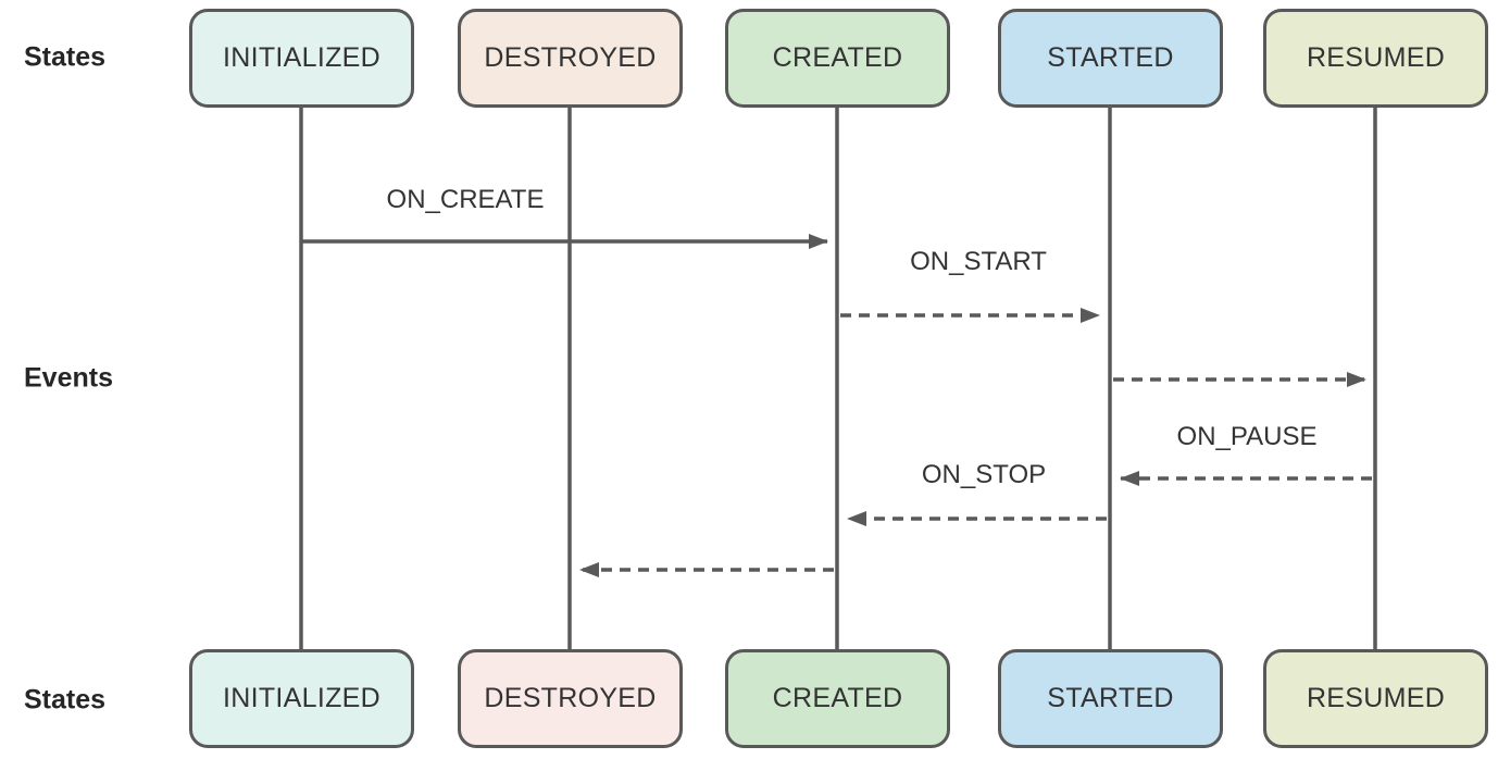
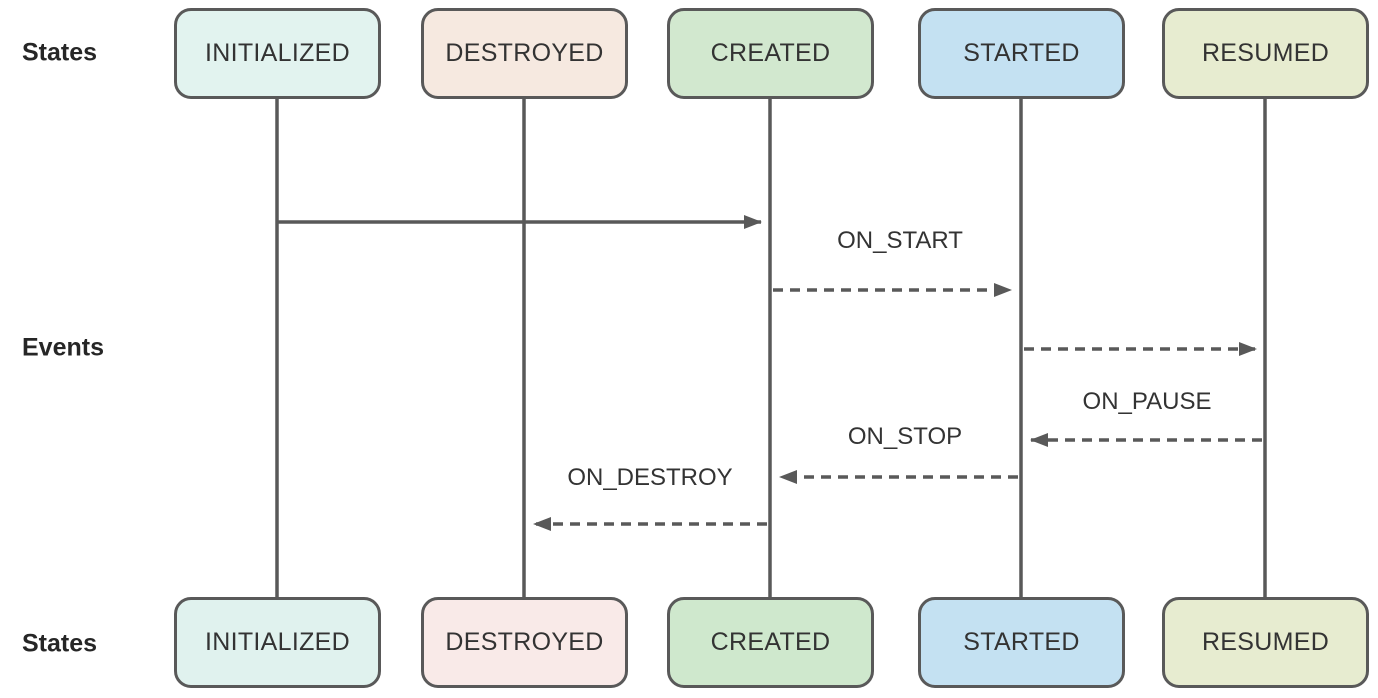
  States
  Events
  States
  INITIALIZED
  DESTROYED
  CREATED
  STARTED
  RESUMED
  INITIALIZED
  DESTROYED
  CREATED
  STARTED
  RESUMED
- ON_CREATE
  ON_START
  ON_PAUSE
  ON_STOP
+ ON_DESTROY
